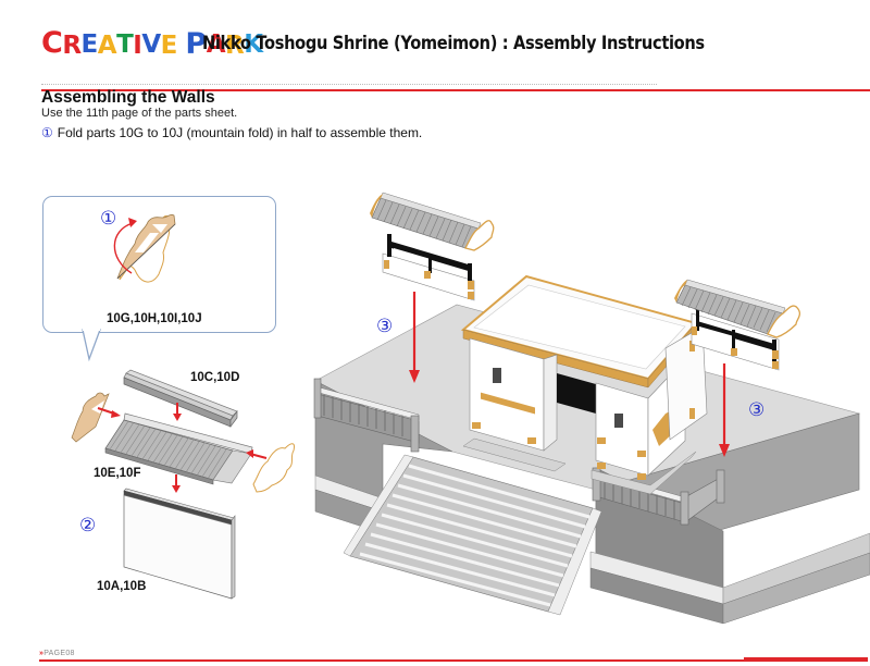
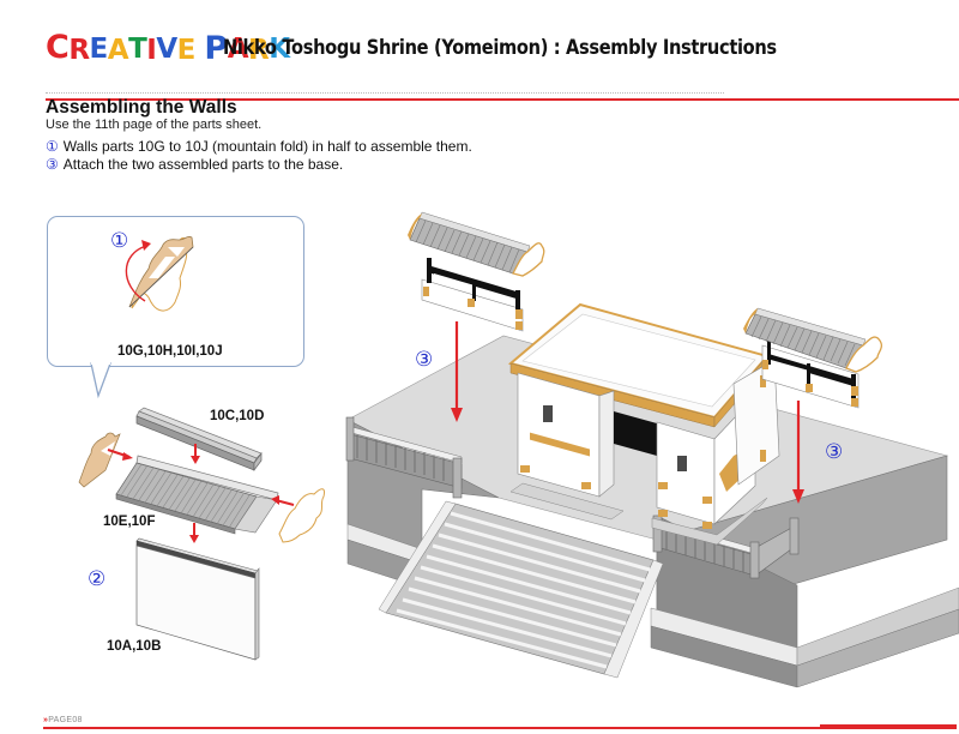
  CREATIVE PARK
  Nikko Toshogu Shrine (Yomeimon) : Assembly Instructions
  Assembling the Walls
  Use the 11th page of the parts sheet.
- ① Fold parts 10G to 10J (mountain fold) in half to assemble them.
+ ① Walls parts 10G to 10J (mountain fold) in half to assemble them.
+ ③ Attach the two assembled parts to the base.
  ①
  10G,10H,10I,10J
  10C,10D
  10E,10F
  10A,10B
  ②
  ③
  ③
